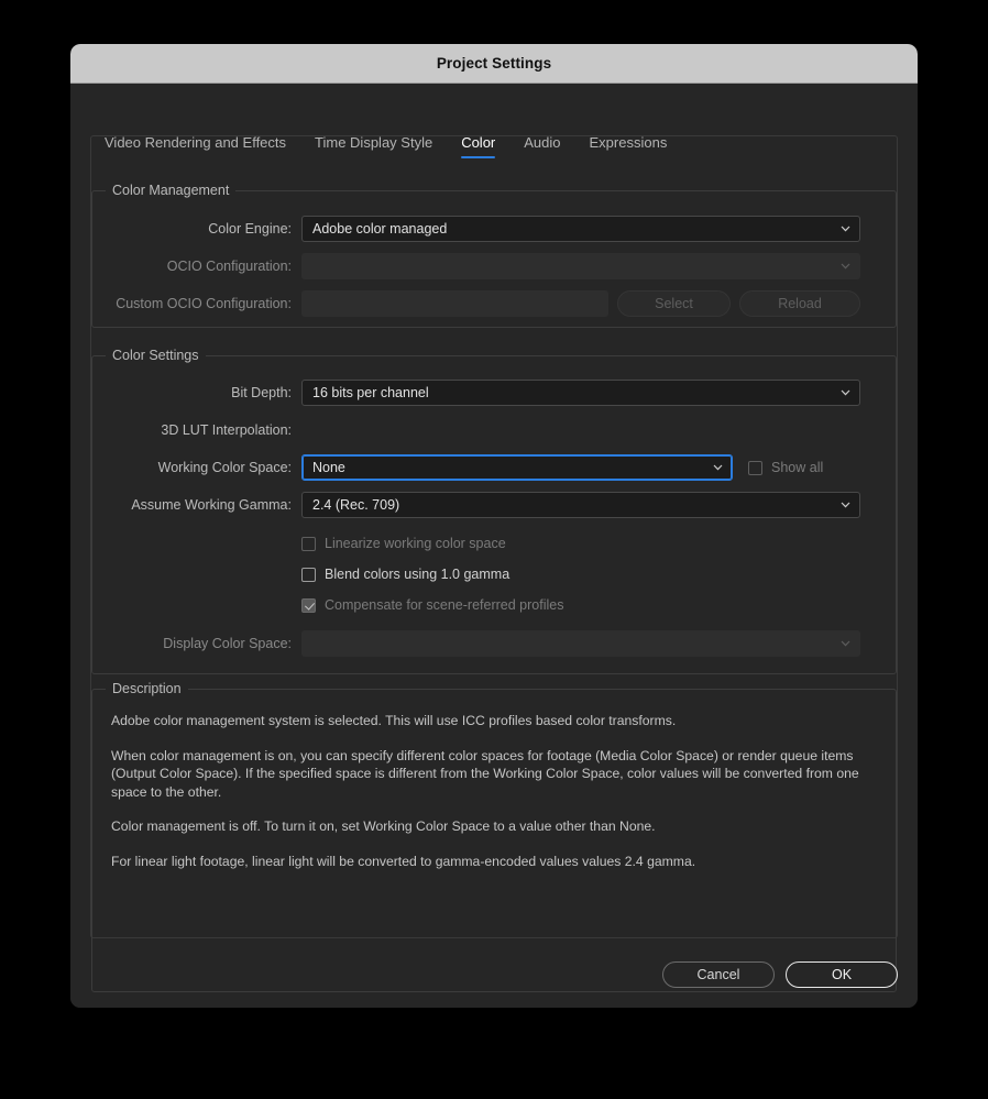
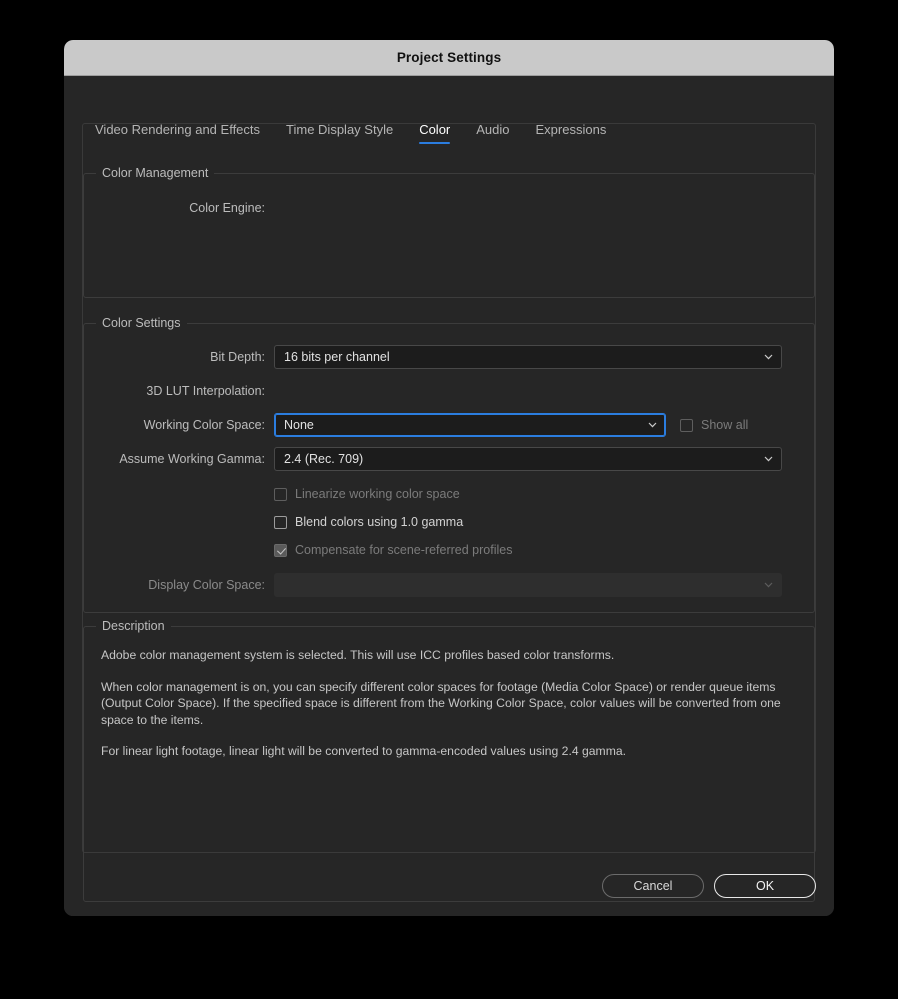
  Project Settings
  Video Rendering and Effects
  Time Display Style
  Color
  Audio
  Expressions
  Color Management
  Color Engine:
- Adobe color managed
- OCIO Configuration:
- Custom OCIO Configuration:
- Select
- Reload
  Color Settings
  Bit Depth:
  16 bits per channel
  3D LUT Interpolation:
  Working Color Space:
  None
  Show all
  Assume Working Gamma:
  2.4 (Rec. 709)
  Linearize working color space
  Blend colors using 1.0 gamma
  Compensate for scene-referred profiles
  Display Color Space:
  Description
  Adobe color management system is selected. This will use ICC profiles based color transforms.
- When color management is on, you can specify different color spaces for footage (Media Color Space) or render queue items (Output Color Space). If the specified space is different from the Working Color Space, color values will be converted from one space to the other.
+ When color management is on, you can specify different color spaces for footage (Media Color Space) or render queue items (Output Color Space). If the specified space is different from the Working Color Space, color values will be converted from one space to the items.
- Color management is off. To turn it on, set Working Color Space to a value other than None.
- For linear light footage, linear light will be converted to gamma-encoded values values 2.4 gamma.
+ For linear light footage, linear light will be converted to gamma-encoded values using 2.4 gamma.
  Cancel
  OK
